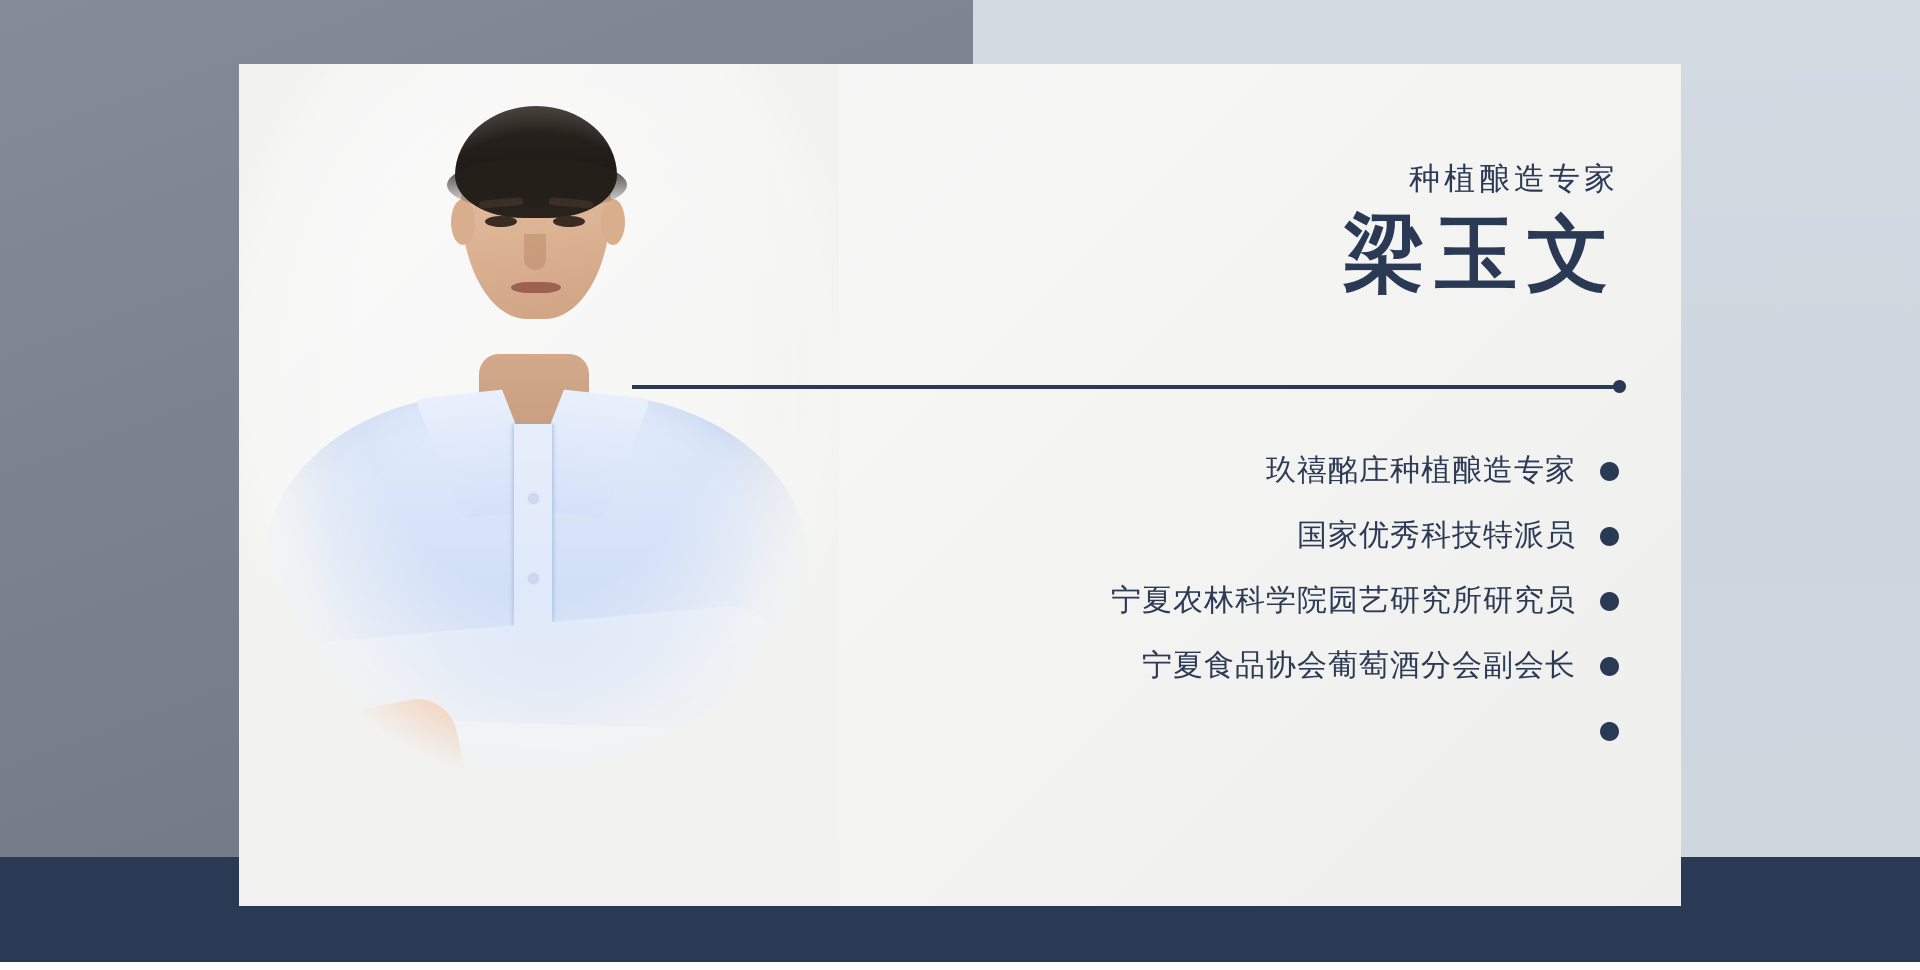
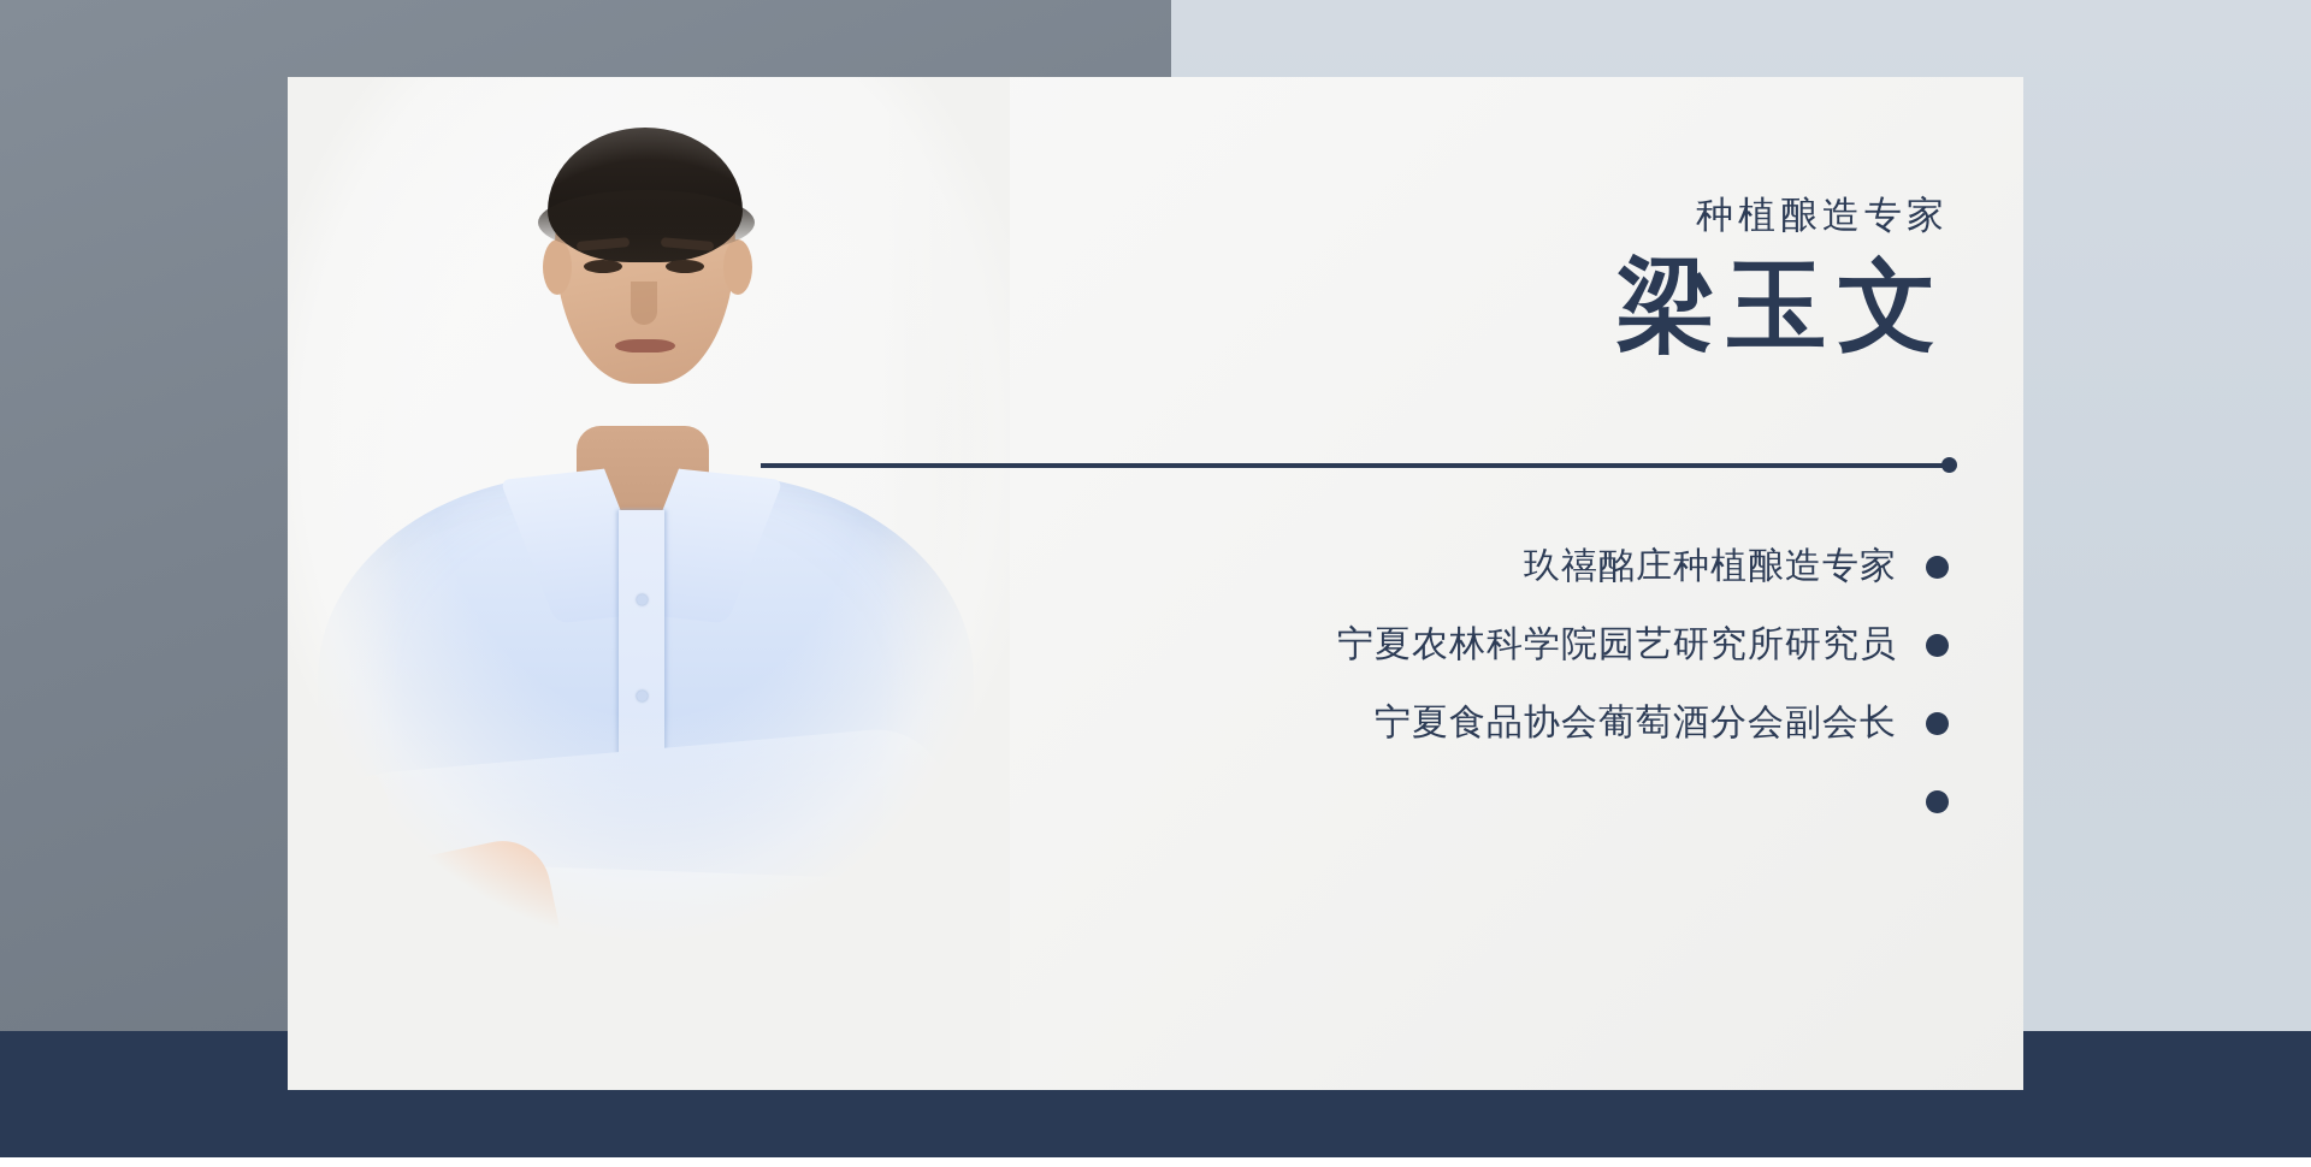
  种植酿造专家
  梁玉文
  玖禧酩庄种植酿造专家
- 国家优秀科技特派员
  宁夏农林科学院园艺研究所研究员
  宁夏食品协会葡萄酒分会副会长
